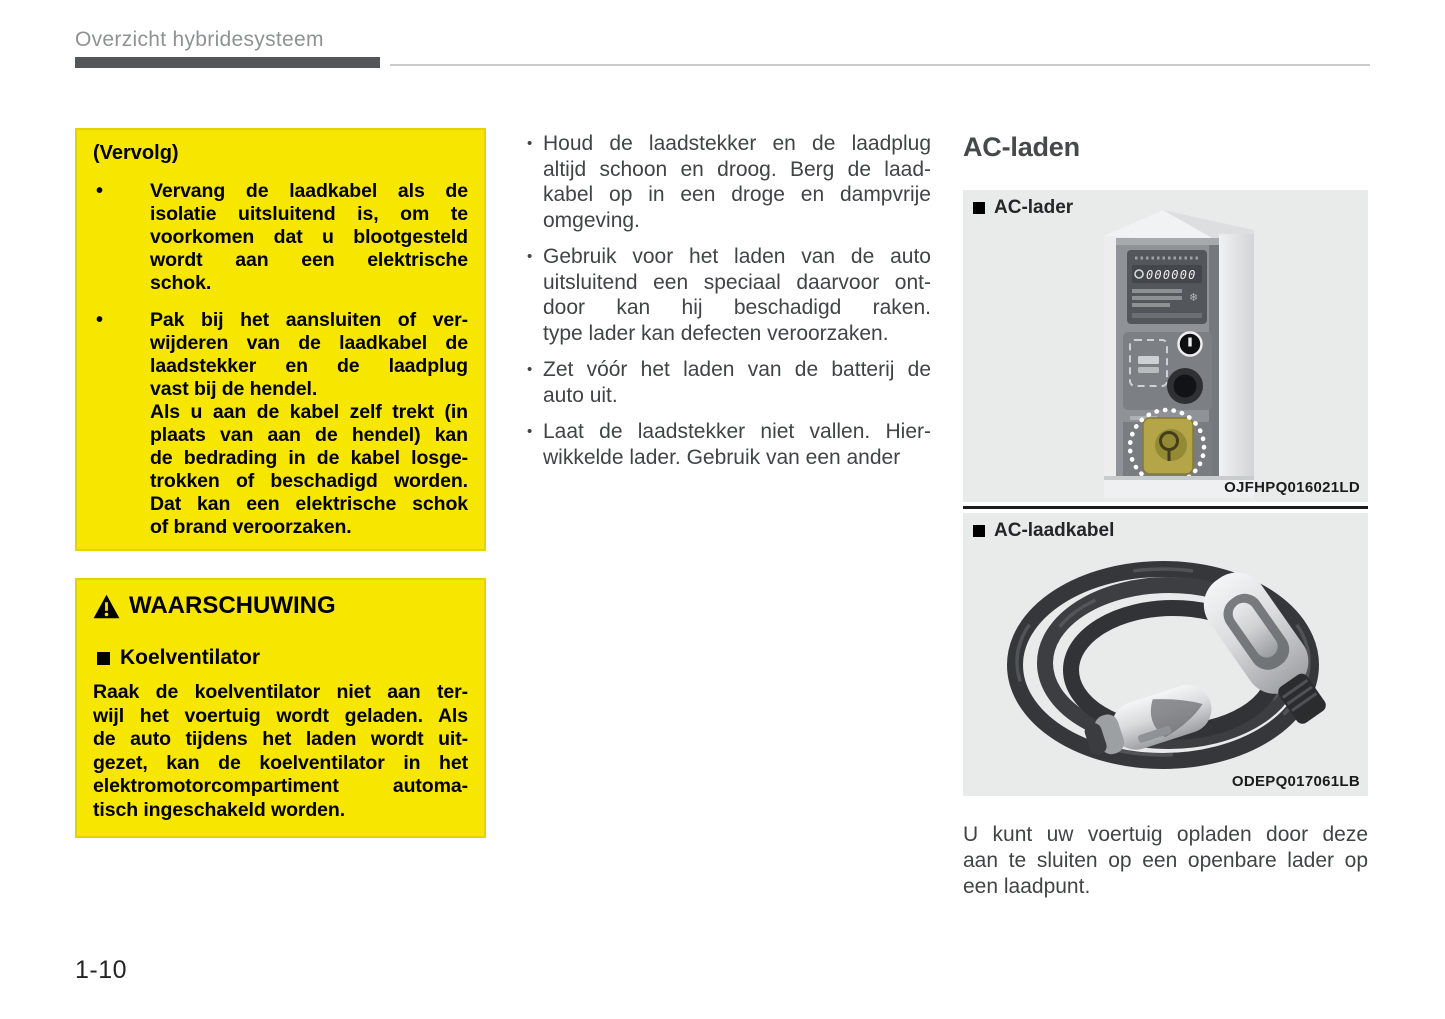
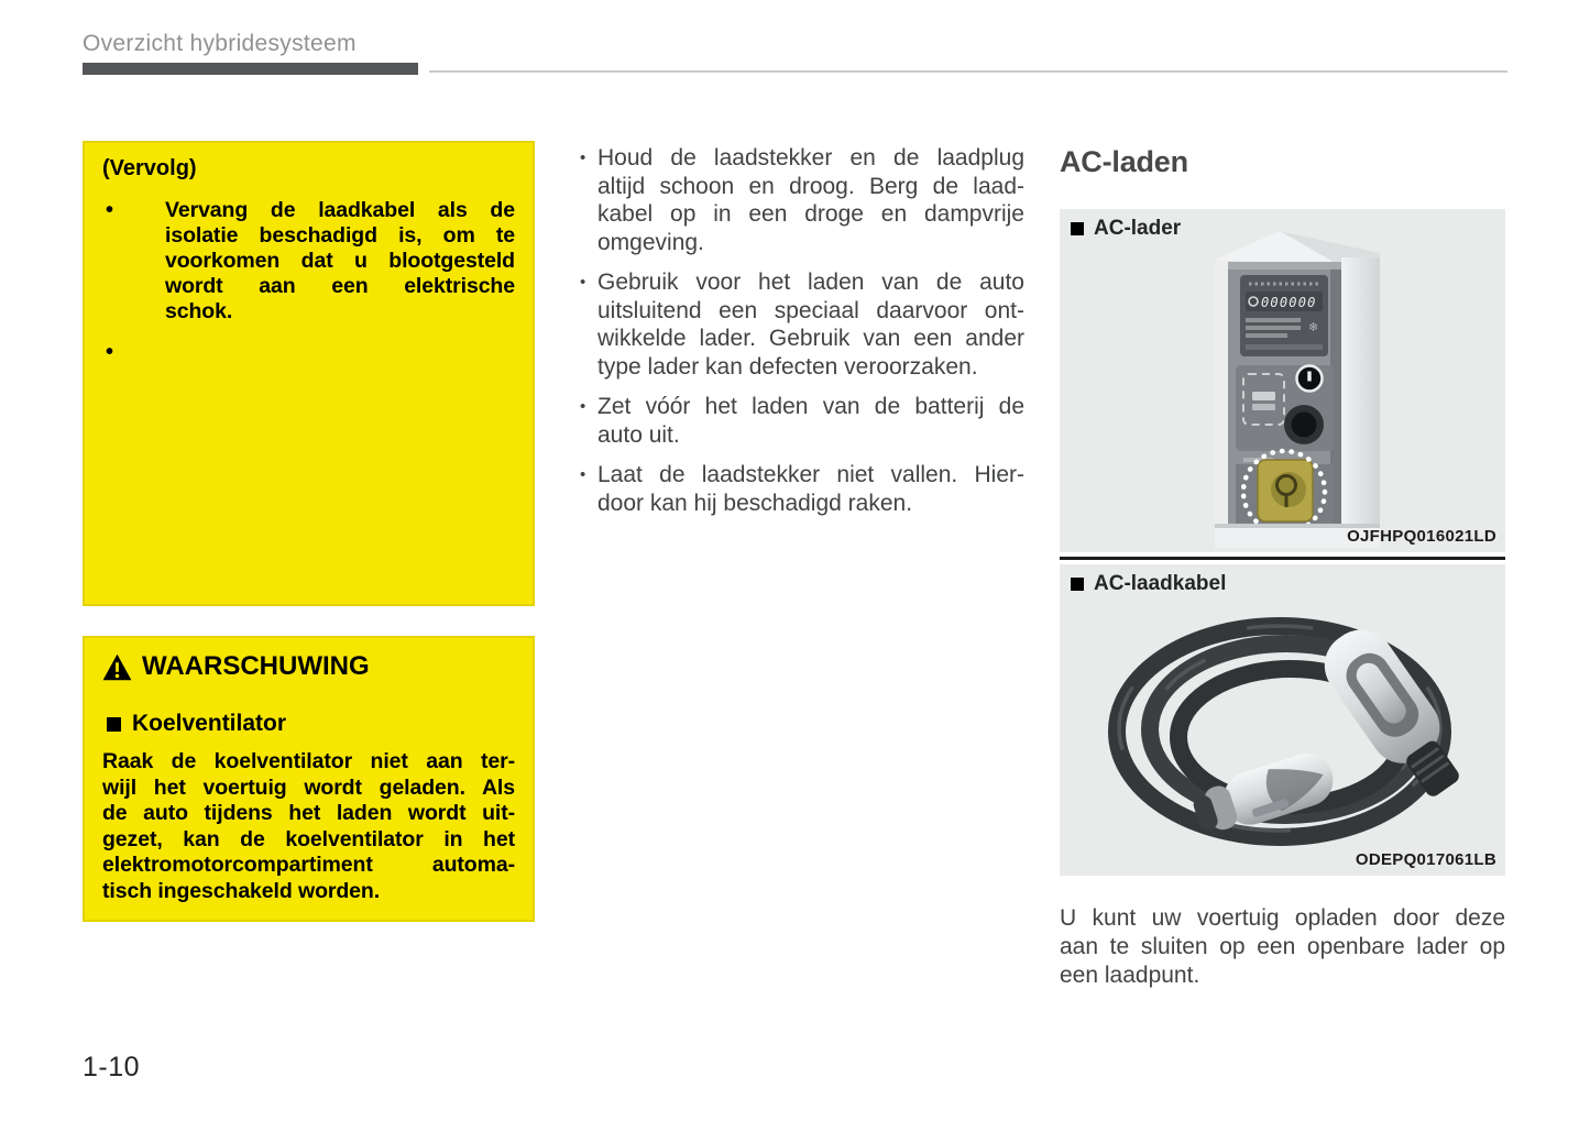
  Overzicht hybridesysteem
  (Vervolg)
  •
  Vervang de laadkabel als de
- isolatie uitsluitend is, om te
+ isolatie beschadigd is, om te
  voorkomen dat u blootgesteld
  wordt aan een elektrische
  schok.
  •
- Pak bij het aansluiten of ver-
- wijderen van de laadkabel de
- laadstekker en de laadplug
- vast bij de hendel.
- Als u aan de kabel zelf trekt (in
- plaats van aan de hendel) kan
- de bedrading in de kabel losge-
- trokken of beschadigd worden.
- Dat kan een elektrische schok
- of brand veroorzaken.
  WAARSCHUWING
  Koelventilator
  Raak de koelventilator niet aan ter-
  wijl het voertuig wordt geladen. Als
  de auto tijdens het laden wordt uit-
  gezet, kan de koelventilator in het
  elektromotorcompartiment automa-
  tisch ingeschakeld worden.
  •
  Houd de laadstekker en de laadplug
  altijd schoon en droog. Berg de laad-
  kabel op in een droge en dampvrije
  omgeving.
  •
  Gebruik voor het laden van de auto
  uitsluitend een speciaal daarvoor ont-
- door kan hij beschadigd raken.
+ wikkelde lader. Gebruik van een ander
  type lader kan defecten veroorzaken.
  •
  Zet vóór het laden van de batterij de
  auto uit.
  •
  Laat de laadstekker niet vallen. Hier-
- wikkelde lader. Gebruik van een ander
+ door kan hij beschadigd raken.
  AC-laden
  AC-lader
  000000
  ❄
  OJFHPQ016021LD
  AC-laadkabel
  ODEPQ017061LB
  U kunt uw voertuig opladen door deze
  aan te sluiten op een openbare lader op
  een laadpunt.
  1-10
